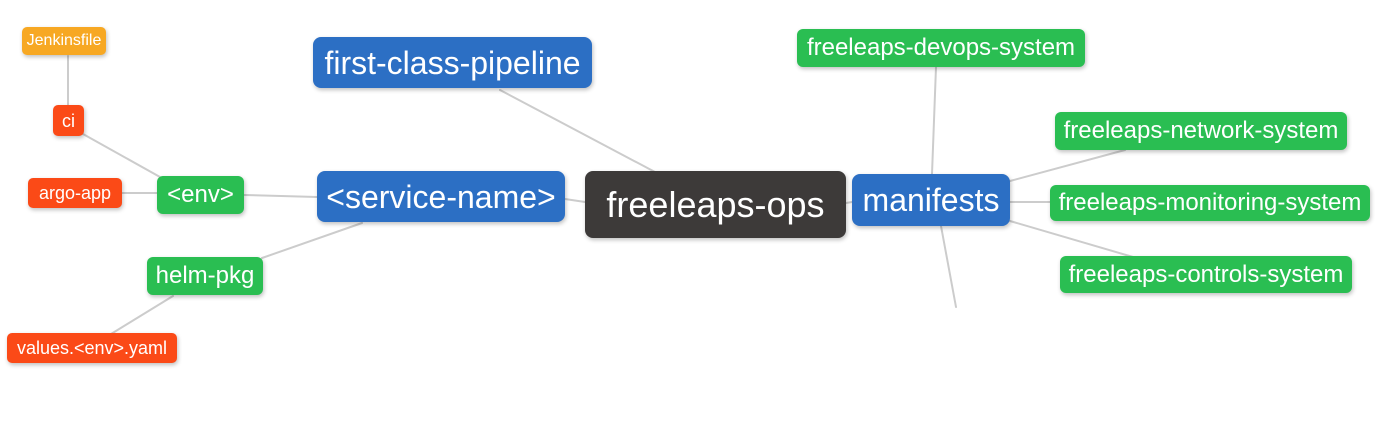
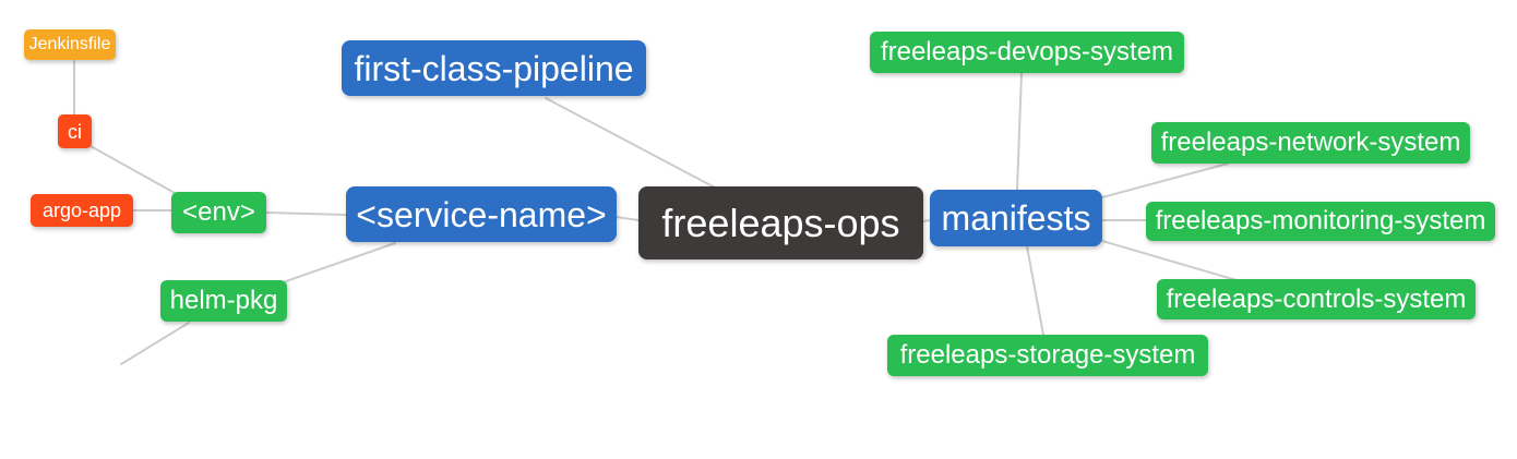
  Jenkinsfile
  ci
  argo-app
  <env>
  helm-pkg
- values.<env>.yaml
  first-class-pipeline
  <service-name>
  freeleaps-ops
  manifests
  freeleaps-devops-system
  freeleaps-network-system
  freeleaps-monitoring-system
  freeleaps-controls-system
+ freeleaps-storage-system
